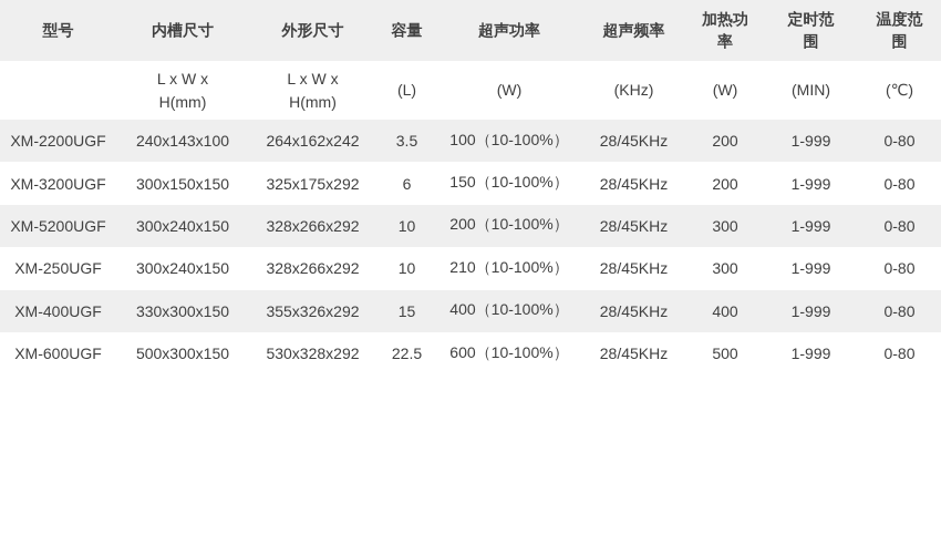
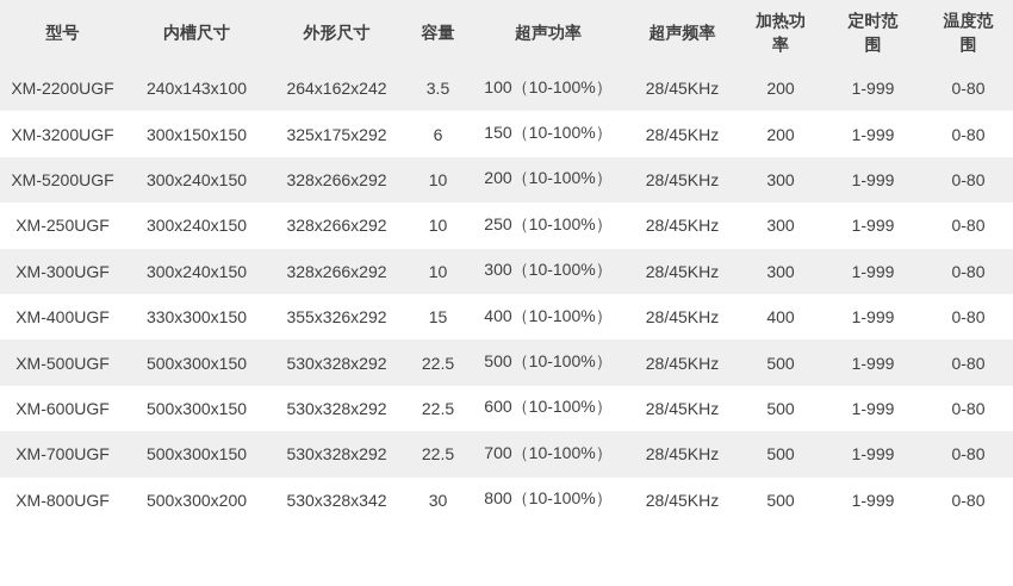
  型号	内槽尺寸	外形尺寸	容量	超声功率	超声频率	加热功 率	定时范 围	温度范 围
- 	L x W x H(mm)	L x W x H(mm)	(L)	(W)	(KHz)	(W)	(MIN)	(℃)
  XM-2200UGF	240x143x100	264x162x242	3.5	100（10-100%）	28/45KHz	200	1-999	0-80
  XM-3200UGF	300x150x150	325x175x292	6	150（10-100%）	28/45KHz	200	1-999	0-80
  XM-5200UGF	300x240x150	328x266x292	10	200（10-100%）	28/45KHz	300	1-999	0-80
- XM-250UGF	300x240x150	328x266x292	10	210（10-100%）	28/45KHz	300	1-999	0-80
+ XM-250UGF	300x240x150	328x266x292	10	250（10-100%）	28/45KHz	300	1-999	0-80
+ XM-300UGF	300x240x150	328x266x292	10	300（10-100%）	28/45KHz	300	1-999	0-80
  XM-400UGF	330x300x150	355x326x292	15	400（10-100%）	28/45KHz	400	1-999	0-80
+ XM-500UGF	500x300x150	530x328x292	22.5	500（10-100%）	28/45KHz	500	1-999	0-80
  XM-600UGF	500x300x150	530x328x292	22.5	600（10-100%）	28/45KHz	500	1-999	0-80
+ XM-700UGF	500x300x150	530x328x292	22.5	700（10-100%）	28/45KHz	500	1-999	0-80
+ XM-800UGF	500x300x200	530x328x342	30	800（10-100%）	28/45KHz	500	1-999	0-80
